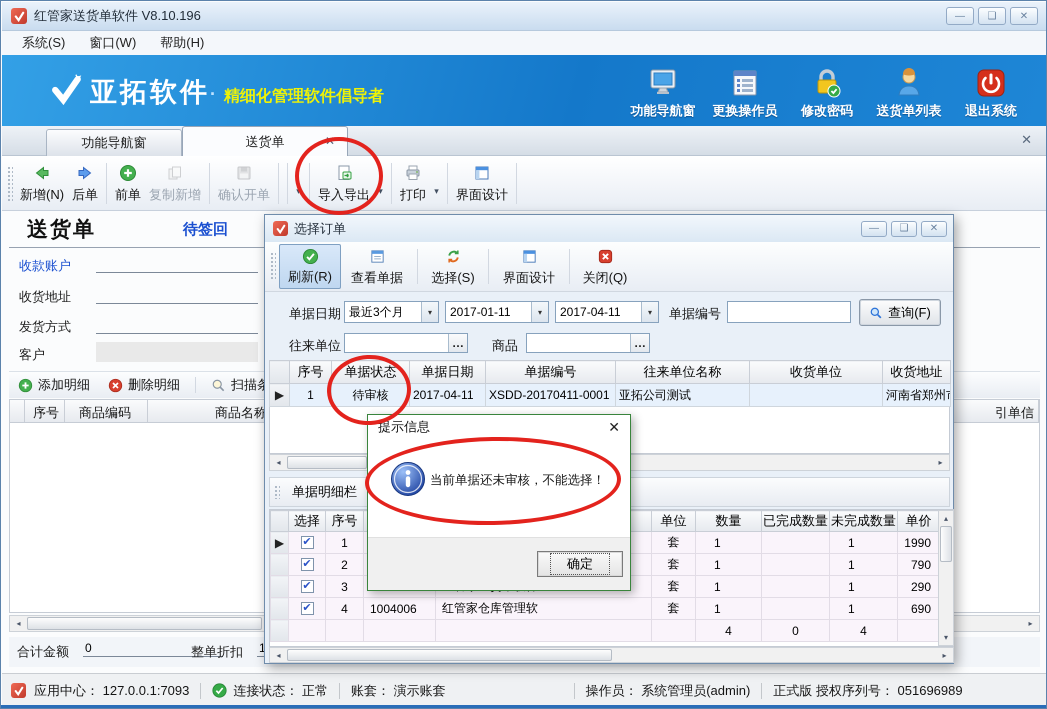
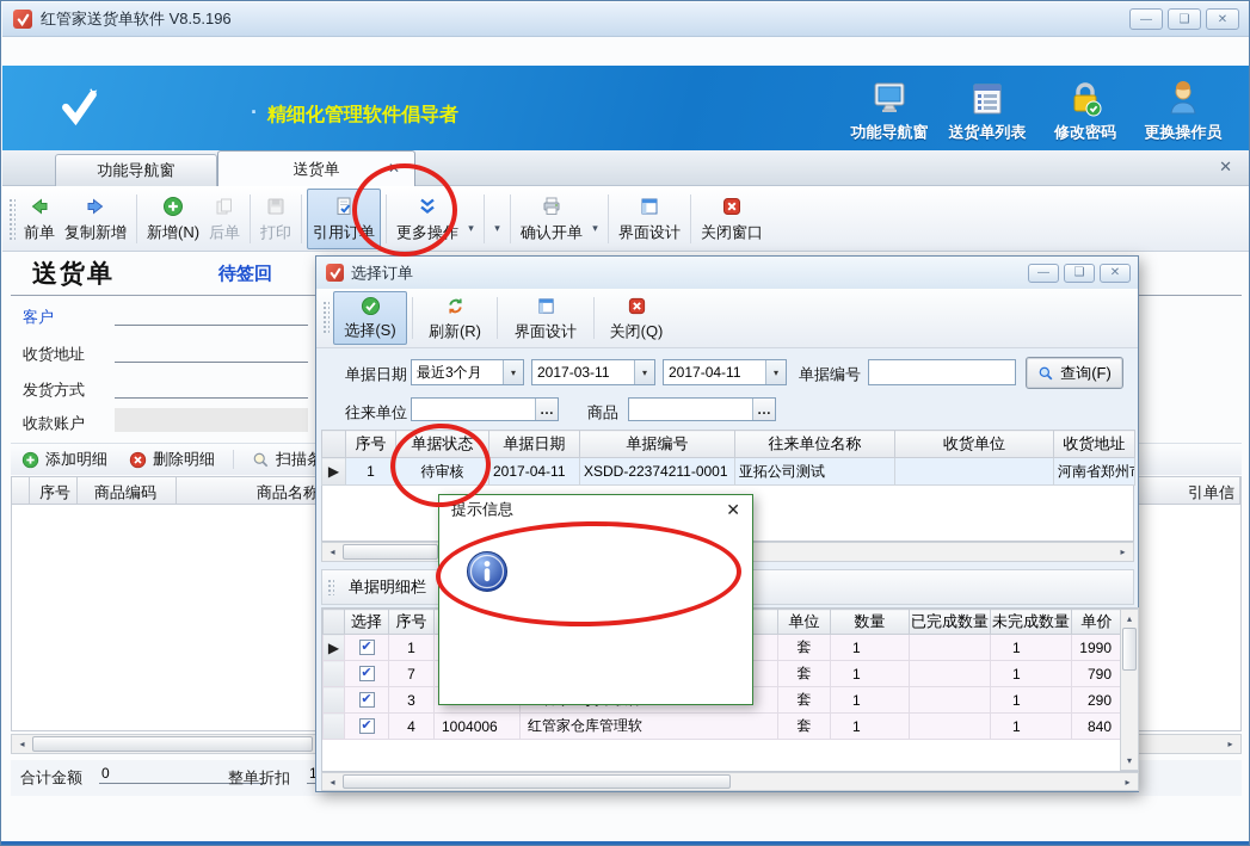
- 红管家送货单软件 V8.10.196
+ 红管家送货单软件 V8.5.196
  —
  ❑
  ✕
- 系统(S)
- 窗口(W)
- 帮助(H)
- 亚拓软件
  ·
  精细化管理软件倡导者
  功能导航窗
- 更换操作员
+ 送货单列表
  修改密码
- 送货单列表
+ 更换操作员
- 退出系统
  功能导航窗
  送货单
  ✕
  ✕
- 新增(N)
+ 前单
- 后单
+ 复制新增
- 前单
+ 新增(N)
- 复制新增
+ 后单
- 确认开单
+ 打印
+ 引用订单
+ 更多操作
  ▾
- 导入导出
  ▾
- 打印
+ 确认开单
  ▾
  界面设计
+ 关闭窗口
  送货单
  待签回
- 收款账户
+ 客户
  收货地址
  发货方式
- 客户
+ 收款账户
  添加明细
  删除明细
  序号
  商品编码
  商品名称
  引单信
  ◂
  ▸
  合计金额
  0
  整单折扣
  1
- 应用中心： 127.0.0.1:7093
- 连接状态： 正常
- 账套： 演示账套
- 操作员： 系统管理员(admin)
- 正式版 授权序列号： 051696989
  选择订单
  —
  ❑
  ✕
- 刷新(R)
+ 选择(S)
- 查看单据
- 选择(S)
+ 刷新(R)
  界面设计
  关闭(Q)
  单据日期
  最近3个月
  ▾
- 2017-01-11
+ 2017-03-11
  ▾
  2017-04-11
  ▾
  单据编号
  查询(F)
  往来单位
  …
  商品
  …
  	序号	单据状态	单据日期	单据编号	往来单位名称	收货单位	收货地址
- ▶	1	待审核	2017-04-11	XSDD-20170411-0001	亚拓公司测试		河南省郑州
+ ▶	1	待审核	2017-04-11	XSDD-22374211-0001	亚拓公司测试		河南省郑州
  ◂
  ▸
  单据明细栏
  	选择	序号			单位	数量	已完成数量	未完成数量	单价
  ▶		1			套	1		1	1990
- 		2			套	1		1	790
+ 		7			套	1		1	790
- 		4	1004006	红管家仓库管理软	套	1		1	690
+ 		4	1004006	红管家仓库管理软	套	1		1	840
- 						4	0	4
  ▴
  ▾
  ◂
  ▸
  提示信息
  ✕
- 当前单据还未审核，不能选择！
- 确定
